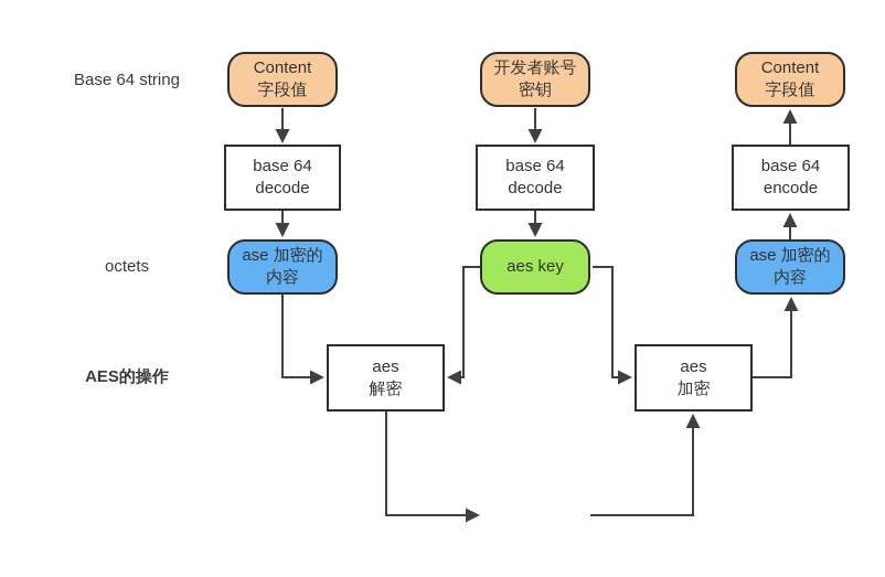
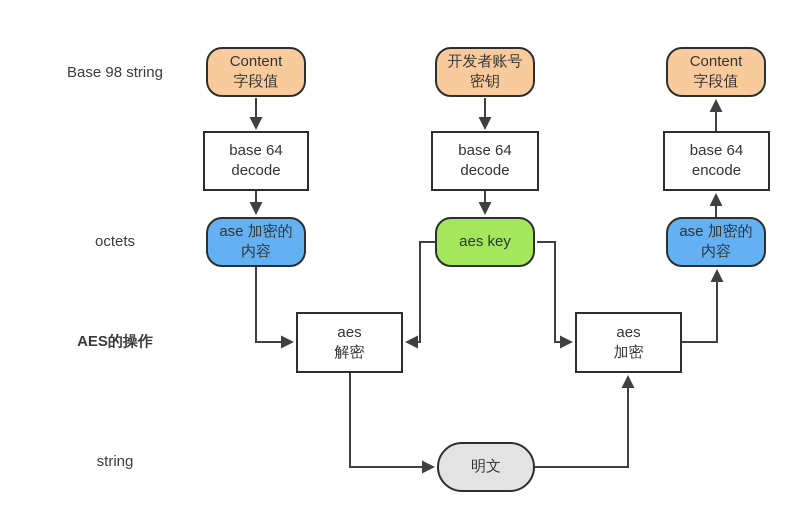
- Base 64 string
+ Base 98 string
  octets
  AES的操作
+ string
  Content
  字段值
  base 64
  decode
  ase 加密的
  内容
  aes
  解密
  开发者账号
  密钥
  base 64
  decode
  aes key
+ 明文
  aes
  加密
  Content
  字段值
  base 64
  encode
  ase 加密的
  内容
